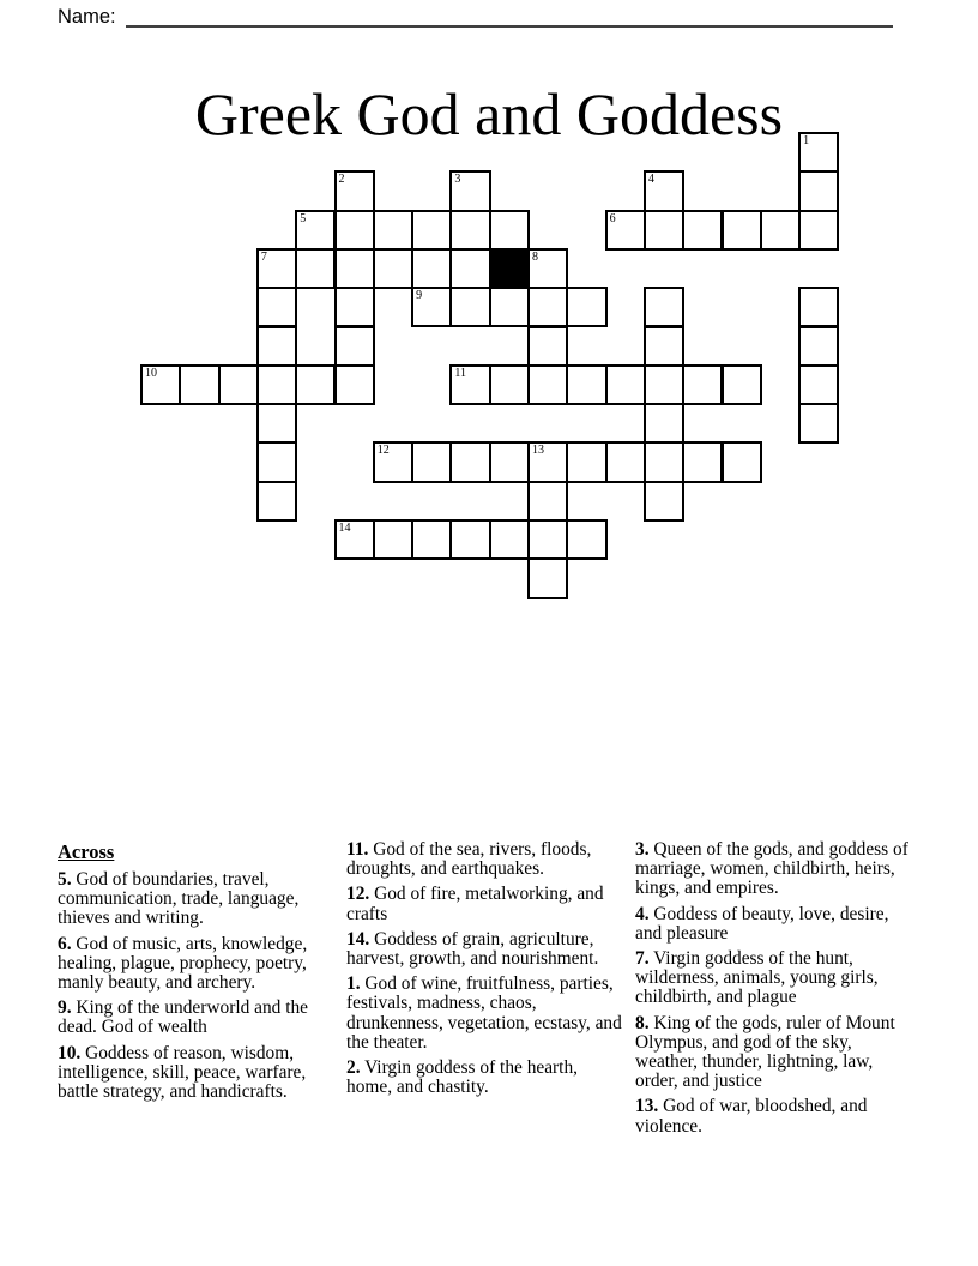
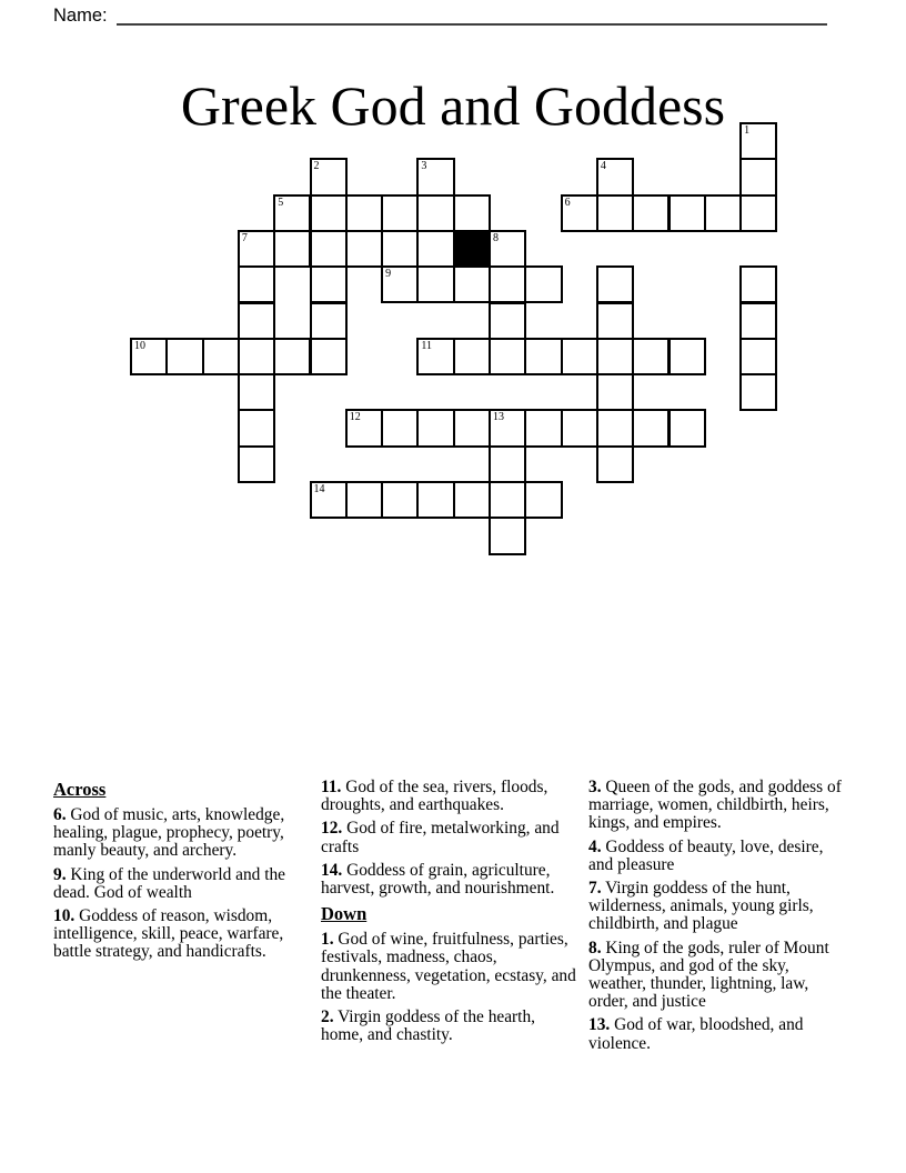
  Name:
  Greek God and Goddess
  1
  2
  3
  4
  5
  6
  7
  8
  9
  10
  11
  12
  13
  14
  Across
- 5. God of boundaries, travel, communication, trade, language, thieves and writing.
  6. God of music, arts, knowledge, healing, plague, prophecy, poetry, manly beauty, and archery.
  9. King of the underworld and the dead. God of wealth
  10. Goddess of reason, wisdom, intelligence, skill, peace, warfare, battle strategy, and handicrafts.
  11. God of the sea, rivers, floods, droughts, and earthquakes.
  12. God of fire, metalworking, and crafts
  14. Goddess of grain, agriculture, harvest, growth, and nourishment.
+ Down
  1. God of wine, fruitfulness, parties, festivals, madness, chaos, drunkenness, vegetation, ecstasy, and the theater.
  2. Virgin goddess of the hearth, home, and chastity.
  3. Queen of the gods, and goddess of marriage, women, childbirth, heirs, kings, and empires.
  4. Goddess of beauty, love, desire, and pleasure
  7. Virgin goddess of the hunt, wilderness, animals, young girls, childbirth, and plague
  8. King of the gods, ruler of Mount Olympus, and god of the sky, weather, thunder, lightning, law, order, and justice
  13. God of war, bloodshed, and violence.
